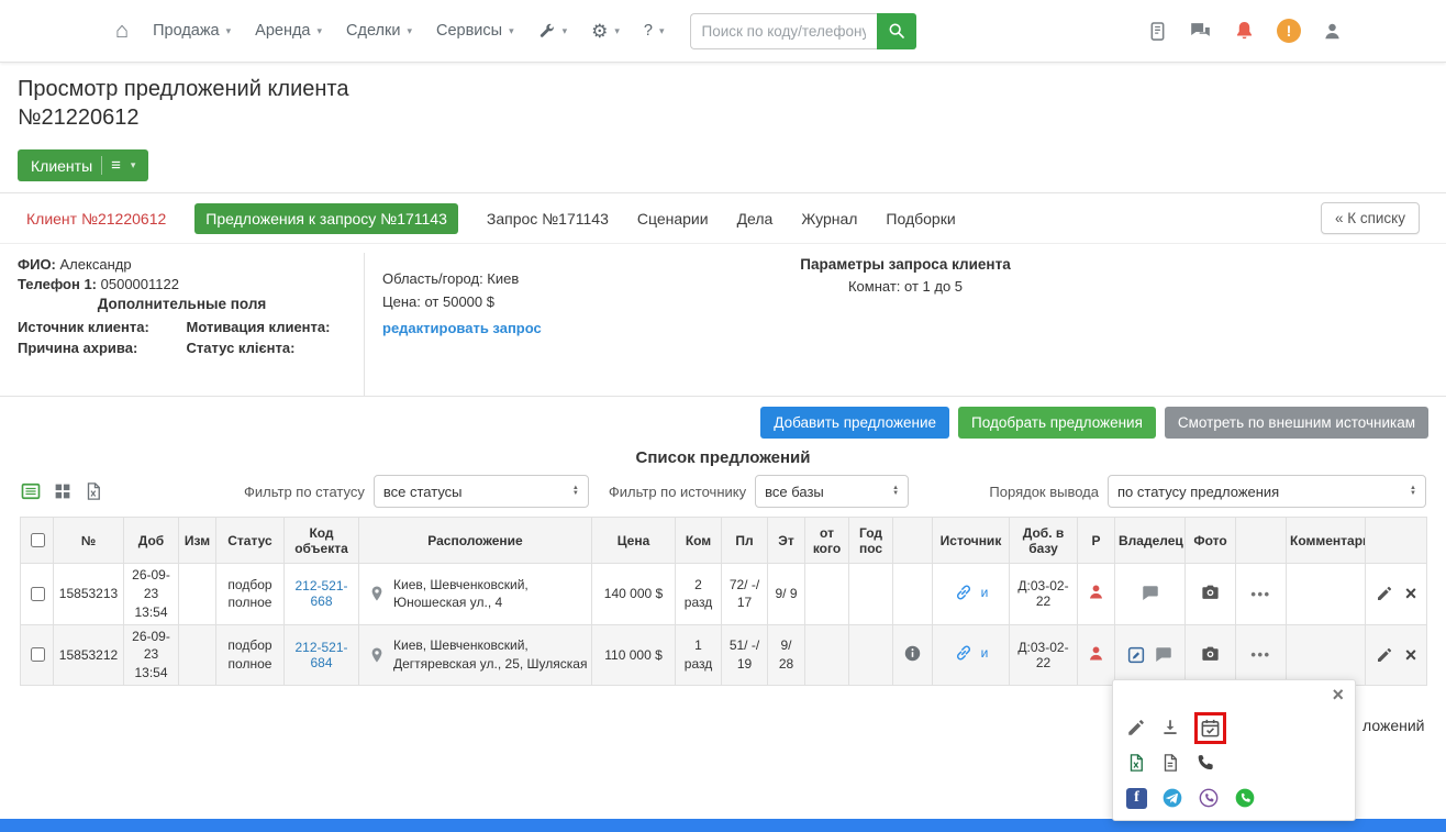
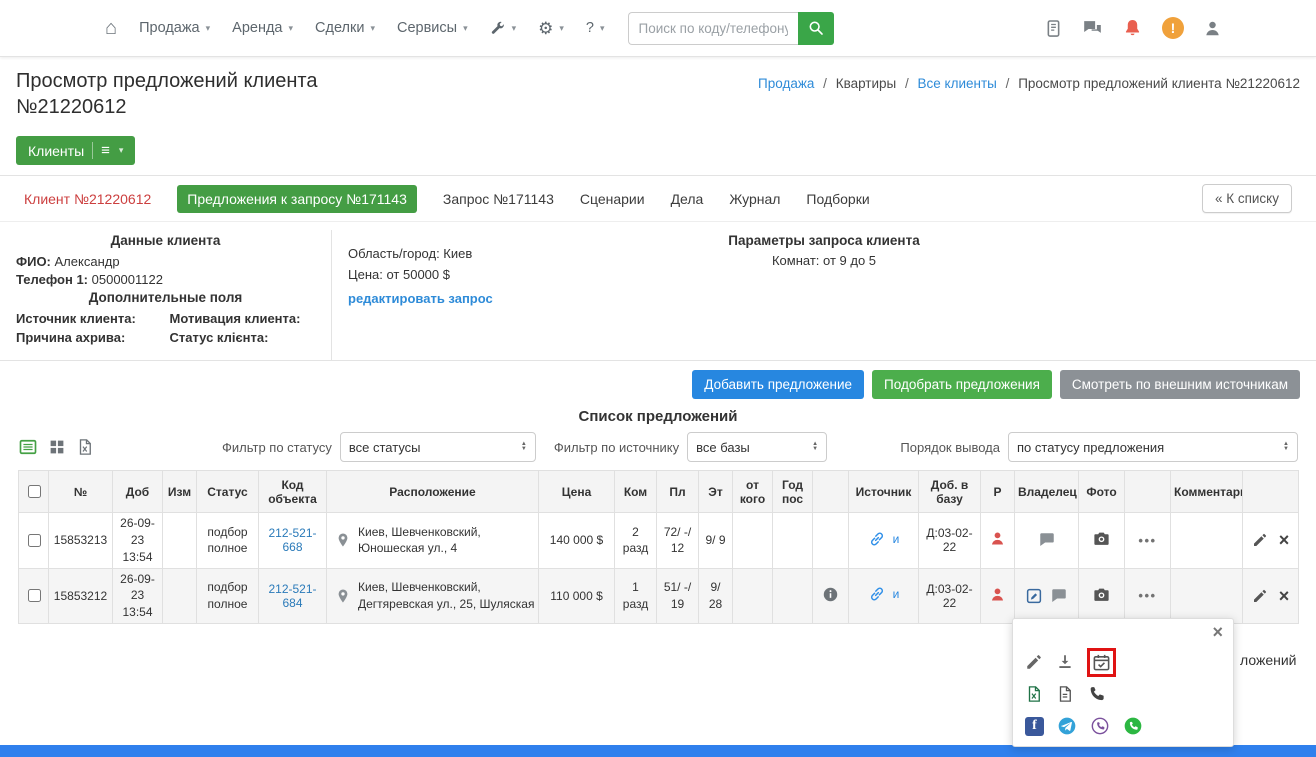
  ⌂
  Продажа
  ▾
  Аренда
  ▾
  Сделки
  ▾
  Сервисы
  ▾
  ▾
  ⚙
  ▾
  ?
  ▾
  Поиск по коду/телефон
  !
  Просмотр предложений клиента №21220612
+ Продажа / Квартиры / Все клиенты / Просмотр предложений клиента №21220612
  Клиенты
  ≡
  ▾
  Клиент №21220612
  Предложения к запросу №171143
  Запрос №171143
  Сценарии
  Дела
  Журнал
  Подборки
  « К списку
+ Данные клиента
  ФИО: Александр
  Телефон 1: 0500001122
  Дополнительные поля
  Источник клиента:
  Мотивация клиента:
  Причина ахрива:
  Статус клієнта:
  Область/город: Киев
  Цена: от 50000 $
  редактировать запрос
  Параметры запроса клиента
- Комнат: от 1 до 5
+ Комнат: от 9 до 5
  Добавить предложение
  Подобрать предложения
  Смотреть по внешним источникам
  Список предложений
  Фильтр по статусу
  все статусы
  Фильтр по источнику
  все базы
  Порядок вывода
  по статусу предложения
  	№	Доб	Изм	Статус	Код объекта	Расположение	Цена	Ком	Пл	Эт	от кого	Год пос		Источник	Доб. в базу	Р	Владелец	Фото		Комментар
- 	15853213	26-09-2313:54		подборполное	212-521-668	Киев, Шевченковский,Юношеская ул., 4	140 000 $	2разд	72/ -/17	9/ 9				и	Д:03-02-22				•••		×
+ 	15853213	26-09-2313:54		подборполное	212-521-668	Киев, Шевченковский,Юношеская ул., 4	140 000 $	2разд	72/ -/12	9/ 9				и	Д:03-02-22				•••		×
  	15853212	26-09-2313:54		подборполное	212-521-684	Киев, Шевченковский,Дегтяревская ул., 25, Шуляская	110 000 $	1разд	51/ -/19	9/28				и	Д:03-02-22				•••		×
  ложений
  ×
  f
